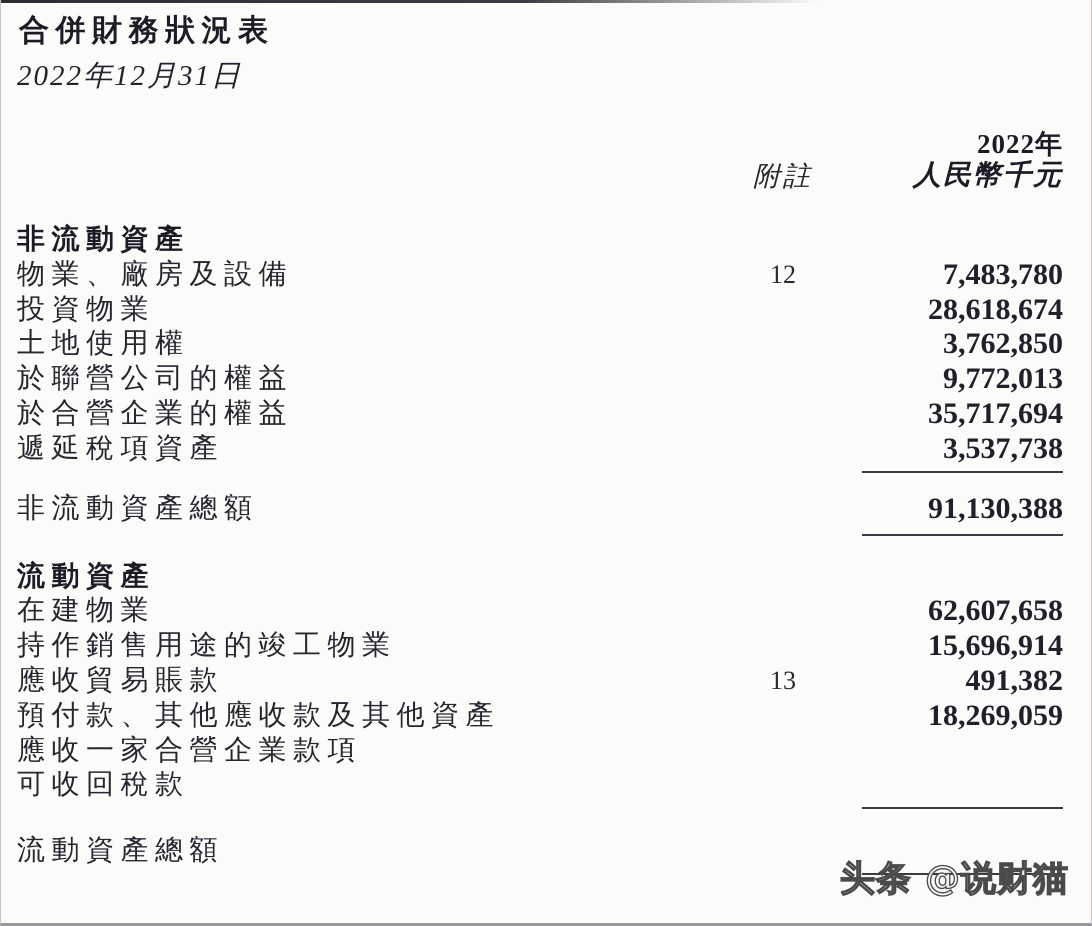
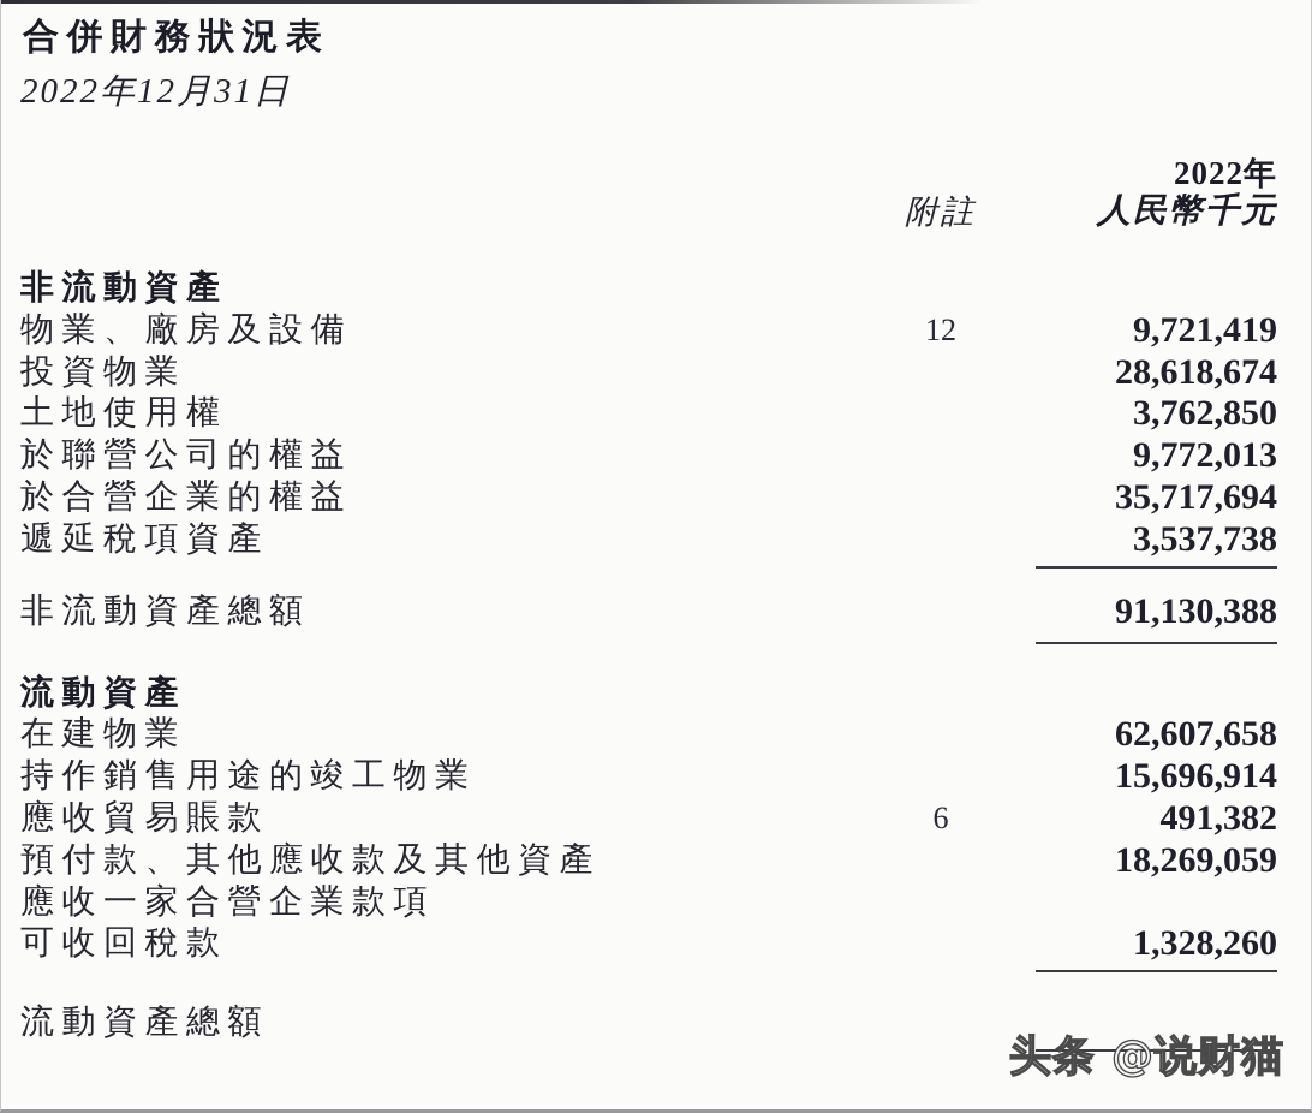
  合併財務狀況表
  2022年12月31日
  2022年
  附註
  人民幣千元
  非流動資產
  物業、廠房及設備
  12
- 7,483,780
+ 9,721,419
  投資物業
  28,618,674
  土地使用權
  3,762,850
  於聯營公司的權益
  9,772,013
  於合營企業的權益
  35,717,694
  遞延稅項資產
  3,537,738
  非流動資產總額
  91,130,388
  流動資產
  在建物業
  62,607,658
  持作銷售用途的竣工物業
  15,696,914
  應收貿易賬款
- 13
+ 6
  491,382
  預付款、其他應收款及其他資產
  18,269,059
  應收一家合營企業款項
  可收回稅款
+ 1,328,260
  流動資產總額
  头条 @说财猫
